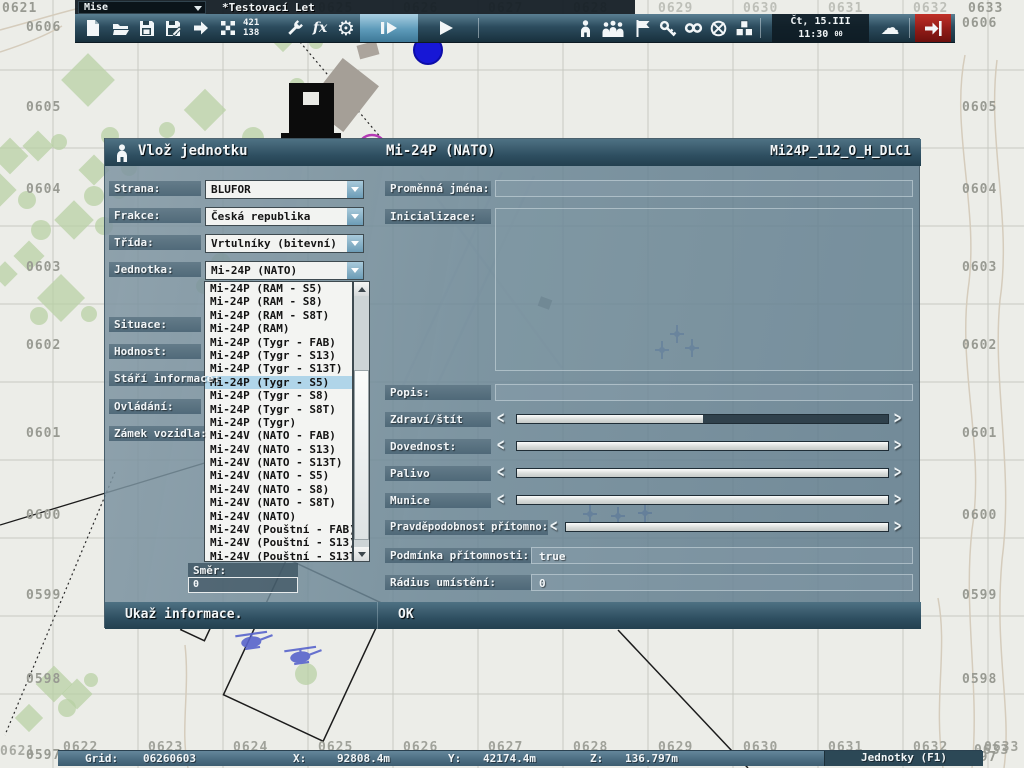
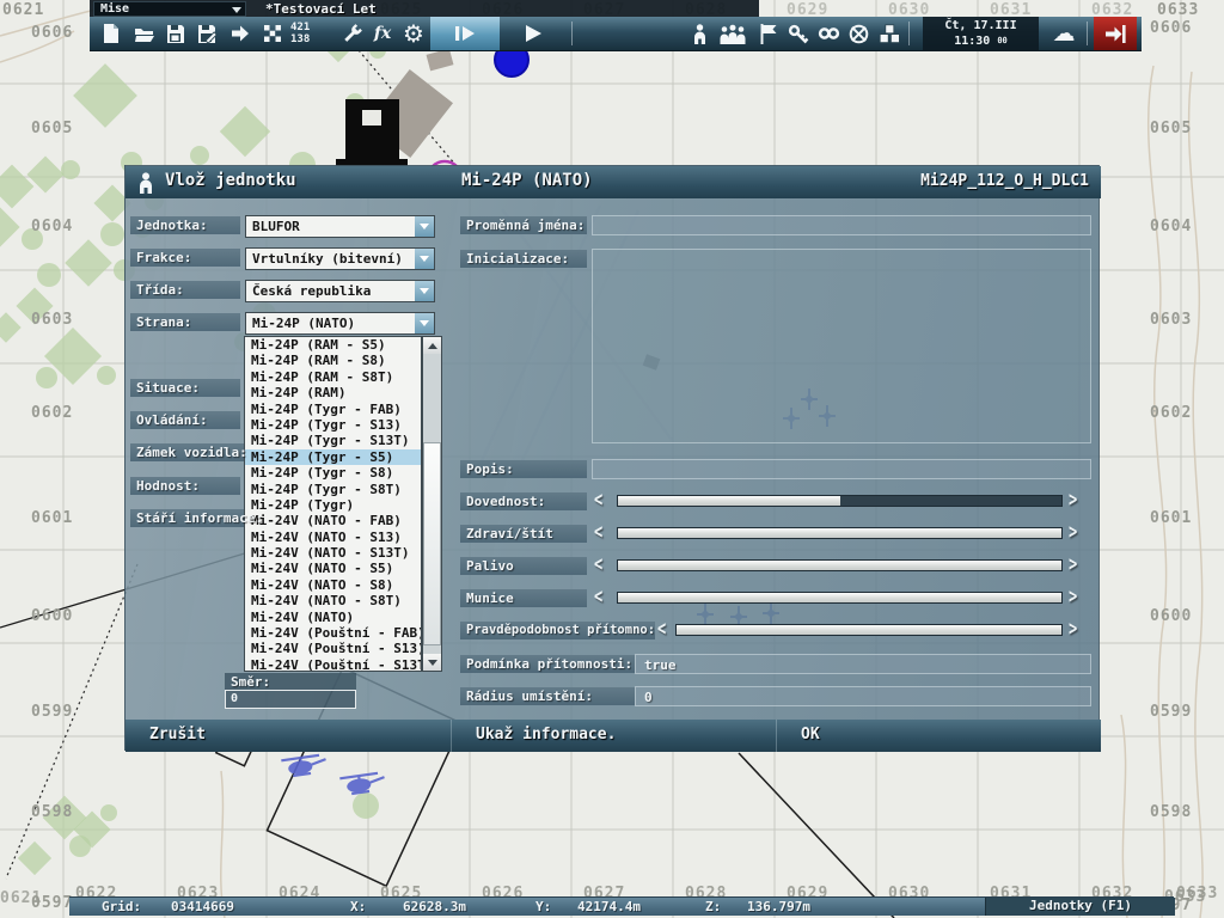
  0606
  0606
  0605
  0605
  0604
  0604
  0603
  0603
  0602
  0602
  0601
  0601
  0600
  0600
  0599
  0599
  0598
  0598
  0597
  0622
  0623
  0624
  0625
  0626
  0627
  0628
  0629
  0629
  0630
  0630
  0631
  0631
  0632
  0632
  0633
  0621
  0633
  0621
  633
  Mise
  *Testovací Let
  421
  138
  fx
  ⚙
- Čt, 15.III
+ Čt, 17.III
  11:30 00
  ☁
  Vlož jednotku
  Mi-24P (NATO)
  Mi24P_112_O_H_DLC1
- Strana:
+ Jednotka:
  BLUFOR
  Frakce:
- Česká republika
+ Vrtulníky (bitevní)
  Třída:
- Vrtulníky (bitevní)
+ Česká republika
- Jednotka:
+ Strana:
  Mi-24P (NATO)
  Mi-24P (RAM - S5)
  Mi-24P (RAM - S8)
  Mi-24P (RAM - S8T)
  Mi-24P (RAM)
  Mi-24P (Tygr - FAB)
  Mi-24P (Tygr - S13)
  Mi-24P (Tygr - S13T)
  Mi-24P (Tygr - S5)
  Mi-24P (Tygr - S8)
  Mi-24P (Tygr - S8T)
  Mi-24P (Tygr)
  Mi-24V (NATO - FAB)
  Mi-24V (NATO - S13)
  Mi-24V (NATO - S13T)
  Mi-24V (NATO - S5)
  Mi-24V (NATO - S8)
  Mi-24V (NATO - S8T)
  Mi-24V (NATO)
  Mi-24V (Pouštní - FAB
  Mi-24V (Pouštní - S13
  Mi-24V (Pouštní - S13
  Situace:
- Hodnost:
+ Ovládání:
- Stáří informace:
+ Zámek vozidla:
- Ovládání:
+ Hodnost:
- Zámek vozidla:
+ Stáří informace:
  Směr:
  0
  Proměnná jména:
  Inicializace:
  Popis:
- Zdraví/štít
+ Dovednost:
  <
  >
- Dovednost:
+ Zdraví/štít
  <
  >
  Palivo
  <
  >
  Munice
  <
  >
  Pravděpodobnost přítomno:
  <
  >
  Podmínka přítomnosti:
  true
  Rádius umístění:
  0
+ Zrušit
  Ukaž informace.
  OK
  Grid:
- 06260603
+ 03414669
  X:
- 92808.4m
+ 62628.3m
  Y:
  42174.4m
  Z:
  136.797m
  Jednotky (F1)
